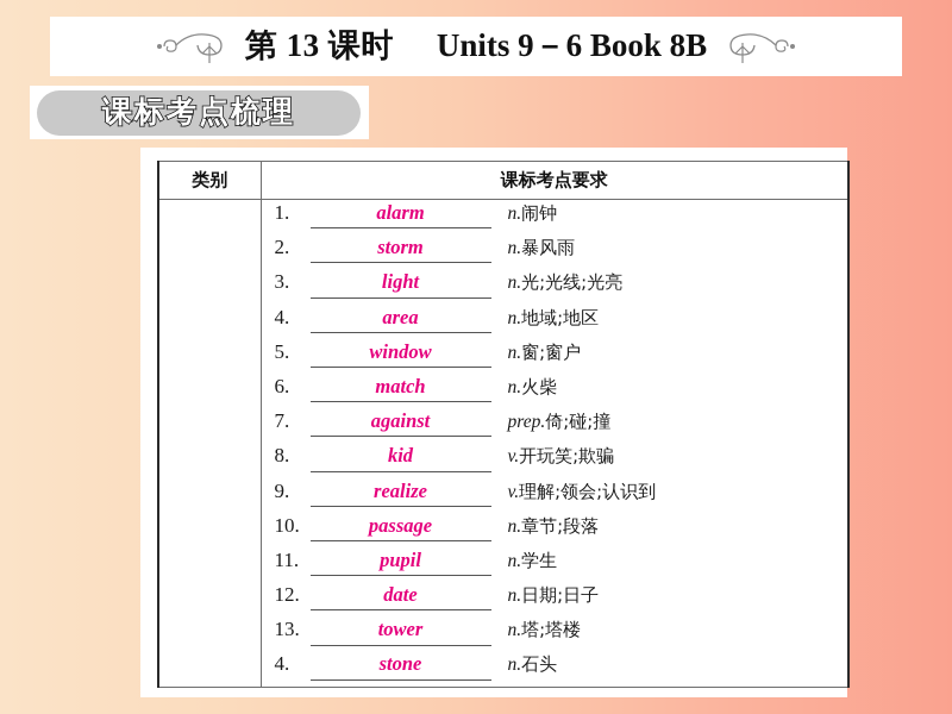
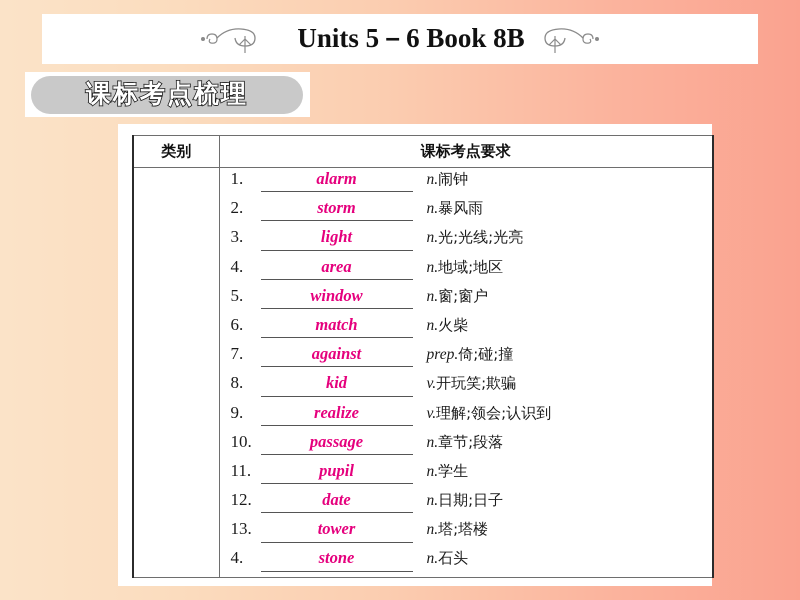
- 第 13 课时
- Units 9－6 Book 8B
+ Units 5－6 Book 8B
  课标考点梳理
  类别	课标考点要求
  	1. alarm n.闹钟 2. storm n.暴风雨 3. light n.光;光线;光亮 4. area n.地域;地区 5. window n.窗;窗户 6. match n.火柴 7. against prep.倚;碰;撞 8. kid v.开玩笑;欺骗 9. realize v.理解;领会;认识到 10. passage n.章节;段落 11. pupil n.学生 12. date n.日期;日子 13. tower n.塔;塔楼 4. stone n.石头
